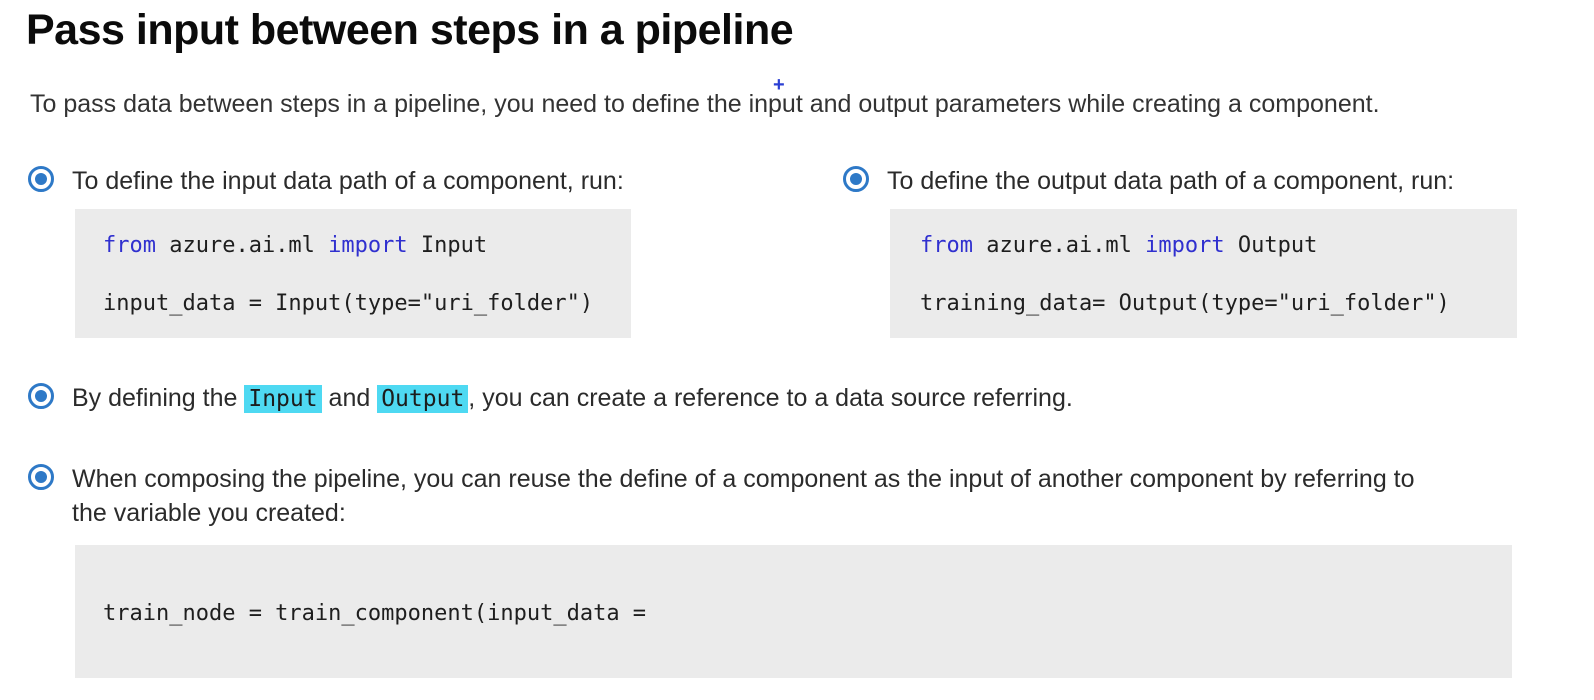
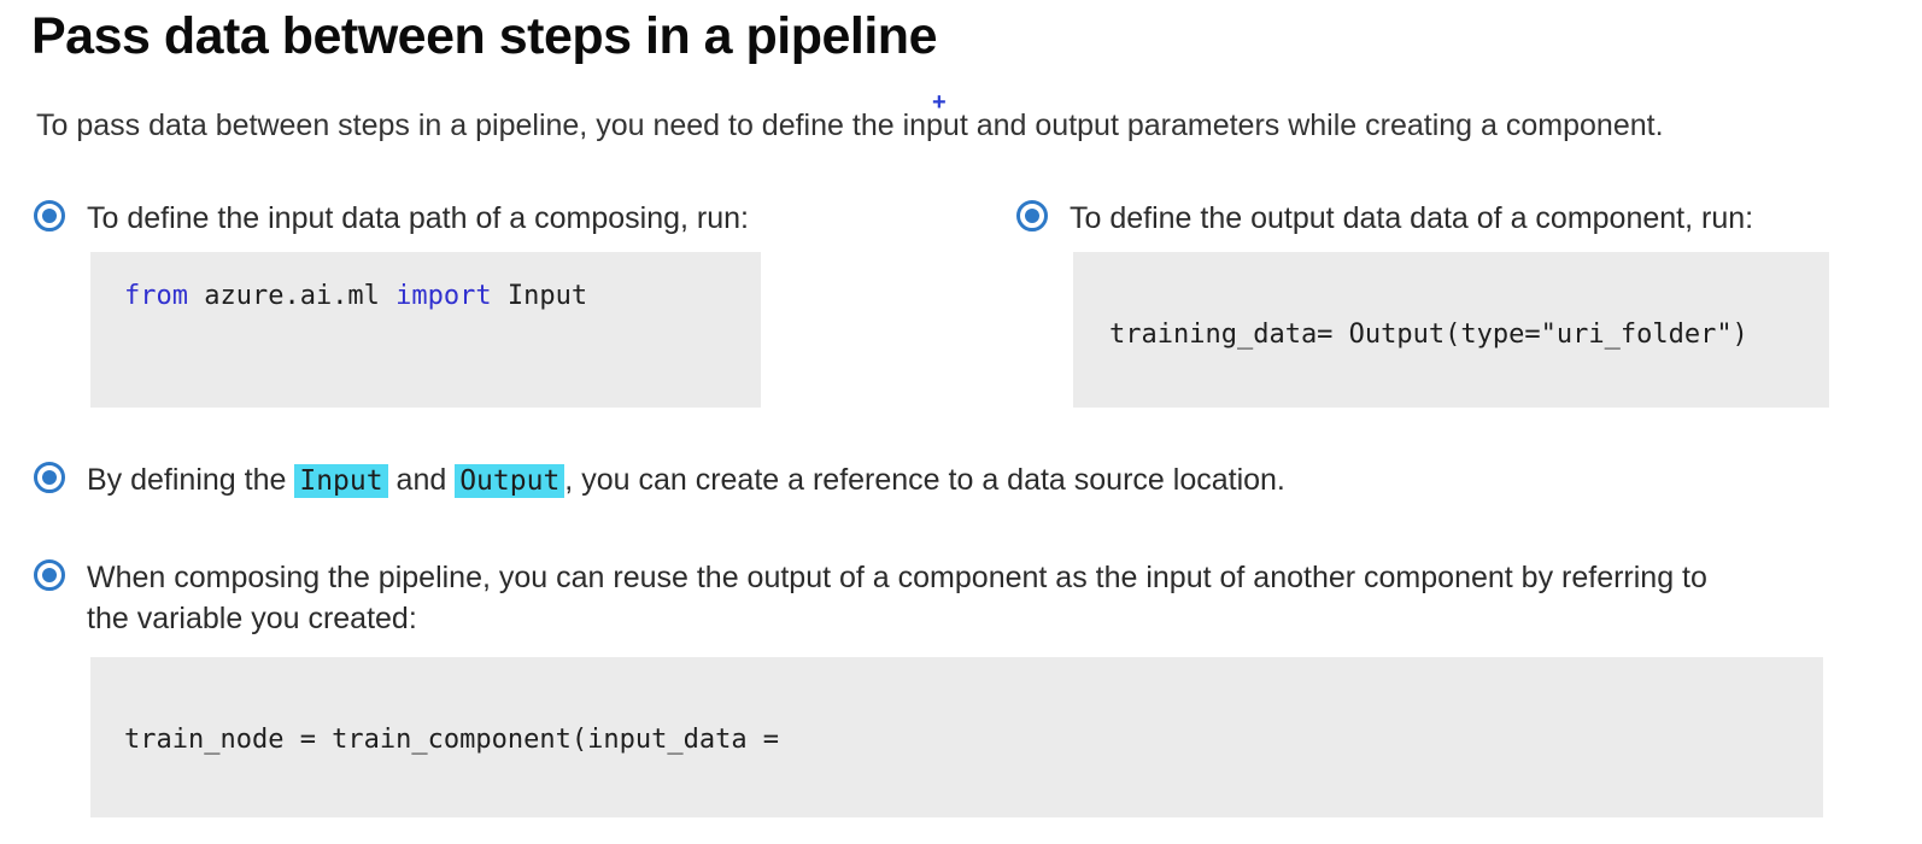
- Pass input between steps in a pipeline
+ Pass data between steps in a pipeline
  To pass data between steps in a pipeline, you need to define the input and output parameters while creating a component.
  +
- To define the input data path of a component, run:
+ To define the input data path of a composing, run:
- To define the output data path of a component, run:
+ To define the output data data of a component, run:
  from azure.ai.ml import Input
- input_data = Input(type="uri_folder")
- from azure.ai.ml import Output
  training_data= Output(type="uri_folder")
- By defining the Input and Output , you can create a reference to a data source referring.
+ By defining the Input and Output , you can create a reference to a data source location.
- When composing the pipeline, you can reuse the define of a component as the input of another component by referring to the variable you created:
+ When composing the pipeline, you can reuse the output of a component as the input of another component by referring to the variable you created:
  train_node = train_component(input_data =
